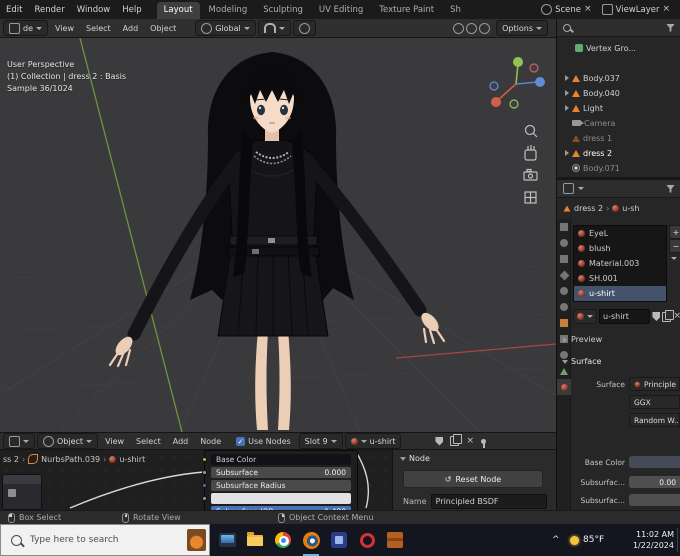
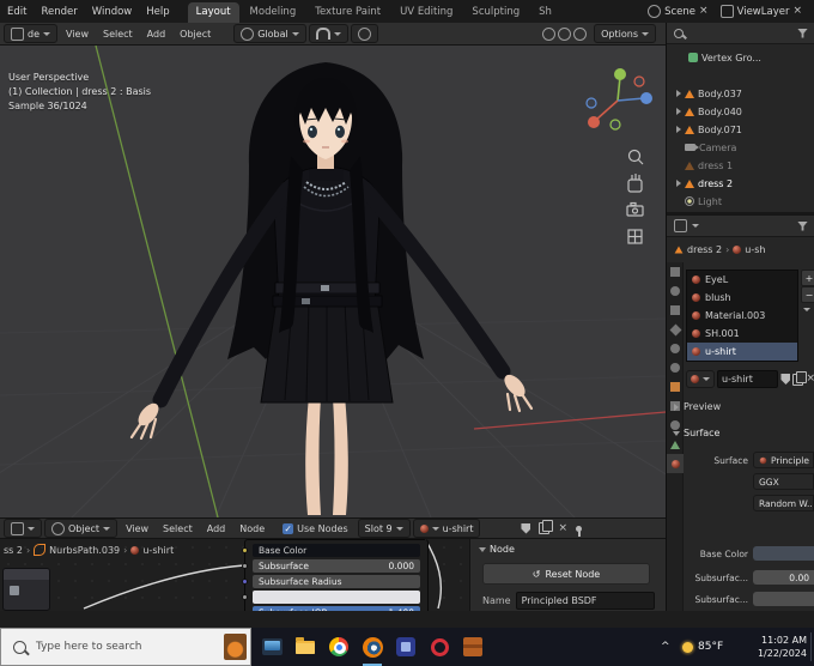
  Edit
  Render
  Window
  Help
  Layout
  Modeling
- Sculpting
+ Texture Paint
  UV Editing
- Texture Paint
+ Sculpting
  Sh
  Scene
  ×
  ViewLayer
  ×
  de
  View
  Select
  Add
  Object
  Global
  Options
  User Perspective
  (1) Collection | dress 2 : Basis
  Sample 36/1024
  Vertex Gro...
  Body.037
  Body.040
- Light
+ Body.071
  Camera
  dress 1
  dress 2
- Body.071
+ Light
  dress 2
  ›
  u-sh
  EyeL
  blush
  Material.003
  SH.001
  u-shirt
  +
  −
  u-shirt
  ×
  Preview
  Surface
  Surface
  Principle
  GGX
  Random W..
  Base Color
  Subsurfac...
  0.00
  Subsurfac...
  Object
  View
  Select
  Add
  Node
  ✓
  Use Nodes
  Slot 9
  u-shirt
  ×
  ss 2
  ›
  NurbsPath.039
  ›
  u-shirt
  Base Color
  Subsurface
  0.000
  Subsurface Radius
  Node
  ↺
  Reset Node
  Name
  Principled BSDF
- Box Select
- Rotate View
- Object Context Menu
  Type here to search
  ^
  85°F
  11:02 AM
  1/22/2024
